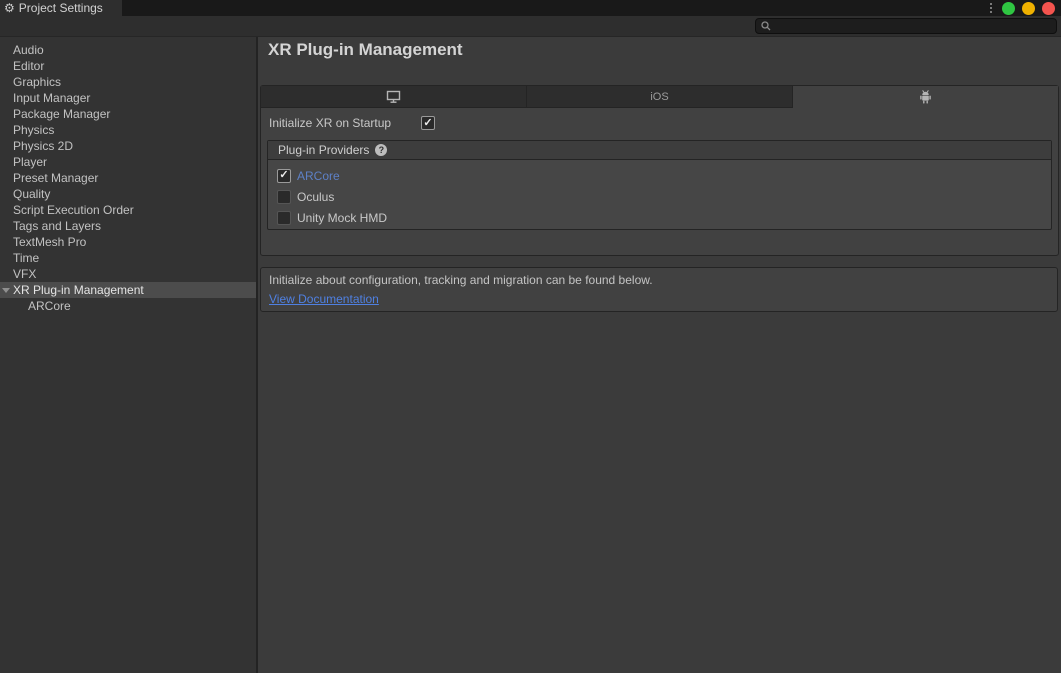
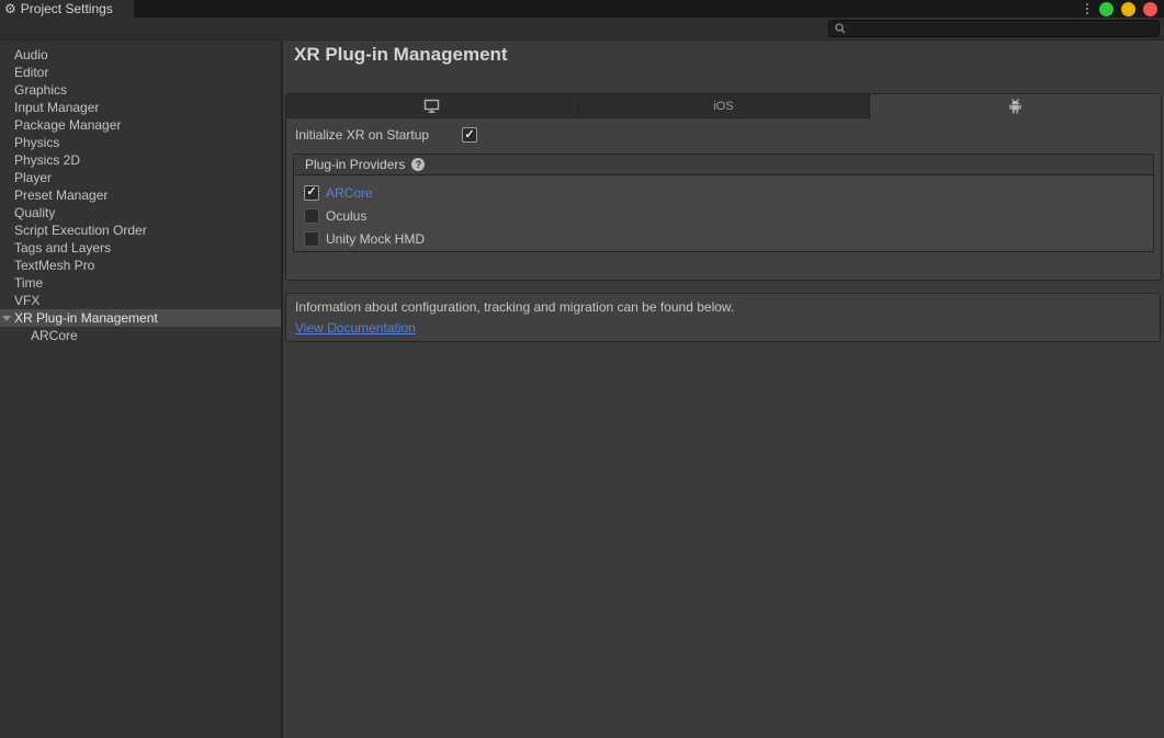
  ⚙
  Project Settings
  Audio
  Editor
  Graphics
  Input Manager
  Package Manager
  Physics
  Physics 2D
  Player
  Preset Manager
  Quality
  Script Execution Order
  Tags and Layers
  TextMesh Pro
  Time
  VFX
  XR Plug-in Management
  ARCore
  XR Plug-in Management
  iOS
  Initialize XR on Startup
  ✓
  Plug-in Providers
  ?
  ✓
  ARCore
  Oculus
  Unity Mock HMD
- Initialize about configuration, tracking and migration can be found below.
+ Information about configuration, tracking and migration can be found below.
  View Documentation
